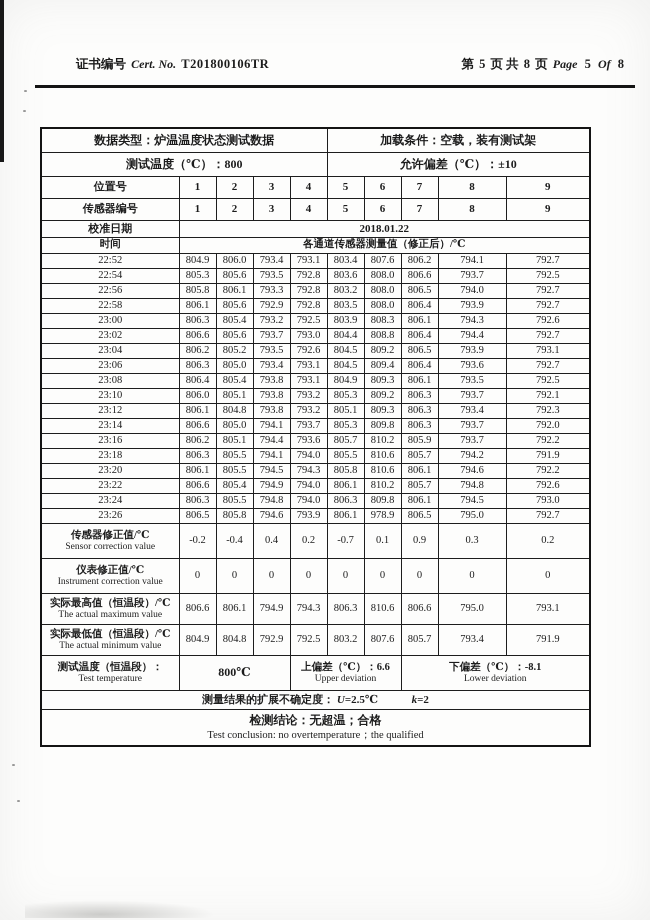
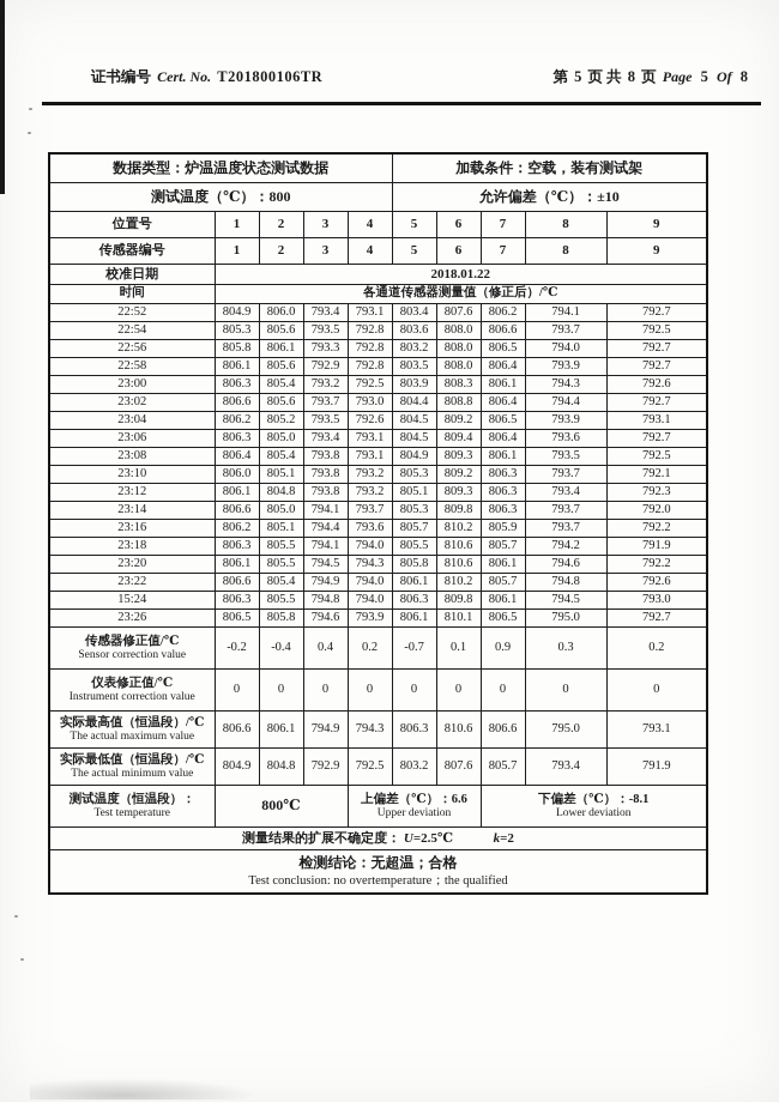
  证书编号 Cert. No. T201800106TR
  第 5 页 共 8 页 Page 5 Of 8
  数据类型：炉温温度状态测试数据	加载条件：空载，装有测试架
  测试温度（℃）：800	允许偏差（℃）：±10
  位置号		1	2	3	4	5	6	7	8	9
  传感器编号		1	2	3	4	5	6	7	8	9
  校准日期	2018.01.22
  时间	各通道传感器测量值（修正后）/℃
  22:52	804.9	806.0	793.4	793.1	803.4	807.6	806.2	794.1	792.7
  22:54	805.3	805.6	793.5	792.8	803.6	808.0	806.6	793.7	792.5
  22:56	805.8	806.1	793.3	792.8	803.2	808.0	806.5	794.0	792.7
  22:58	806.1	805.6	792.9	792.8	803.5	808.0	806.4	793.9	792.7
  23:00	806.3	805.4	793.2	792.5	803.9	808.3	806.1	794.3	792.6
  23:02	806.6	805.6	793.7	793.0	804.4	808.8	806.4	794.4	792.7
  23:04	806.2	805.2	793.5	792.6	804.5	809.2	806.5	793.9	793.1
  23:06	806.3	805.0	793.4	793.1	804.5	809.4	806.4	793.6	792.7
  23:08	806.4	805.4	793.8	793.1	804.9	809.3	806.1	793.5	792.5
  23:10	806.0	805.1	793.8	793.2	805.3	809.2	806.3	793.7	792.1
  23:12	806.1	804.8	793.8	793.2	805.1	809.3	806.3	793.4	792.3
  23:14	806.6	805.0	794.1	793.7	805.3	809.8	806.3	793.7	792.0
  23:16	806.2	805.1	794.4	793.6	805.7	810.2	805.9	793.7	792.2
  23:18	806.3	805.5	794.1	794.0	805.5	810.6	805.7	794.2	791.9
  23:20	806.1	805.5	794.5	794.3	805.8	810.6	806.1	794.6	792.2
  23:22	806.6	805.4	794.9	794.0	806.1	810.2	805.7	794.8	792.6
- 23:24	806.3	805.5	794.8	794.0	806.3	809.8	806.1	794.5	793.0
+ 15:24	806.3	805.5	794.8	794.0	806.3	809.8	806.1	794.5	793.0
- 23:26	806.5	805.8	794.6	793.9	806.1	978.9	806.5	795.0	792.7
+ 23:26	806.5	805.8	794.6	793.9	806.1	810.1	806.5	795.0	792.7
  传感器修正值/℃ Sensor correction value		-0.2	-0.4	0.4	0.2	-0.7	0.1	0.9	0.3	0.2
  仪表修正值/℃ Instrument correction value		0	0	0	0	0	0	0	0	0
  实际最高值（恒温段）/℃ The actual maximum value		806.6	806.1	794.9	794.3	806.3	810.6	806.6	795.0	793.1
  实际最低值（恒温段）/℃ The actual minimum value		804.9	804.8	792.9	792.5	803.2	807.6	805.7	793.4	791.9
  测试温度（恒温段）： Test temperature	800℃	上偏差（℃）：6.6 Upper deviation	下偏差（℃）：-8.1 Lower deviation
  测量结果的扩展不确定度： U=2.5℃ k=2
  检测结论：无超温；合格 Test conclusion: no overtemperature；the qualified
